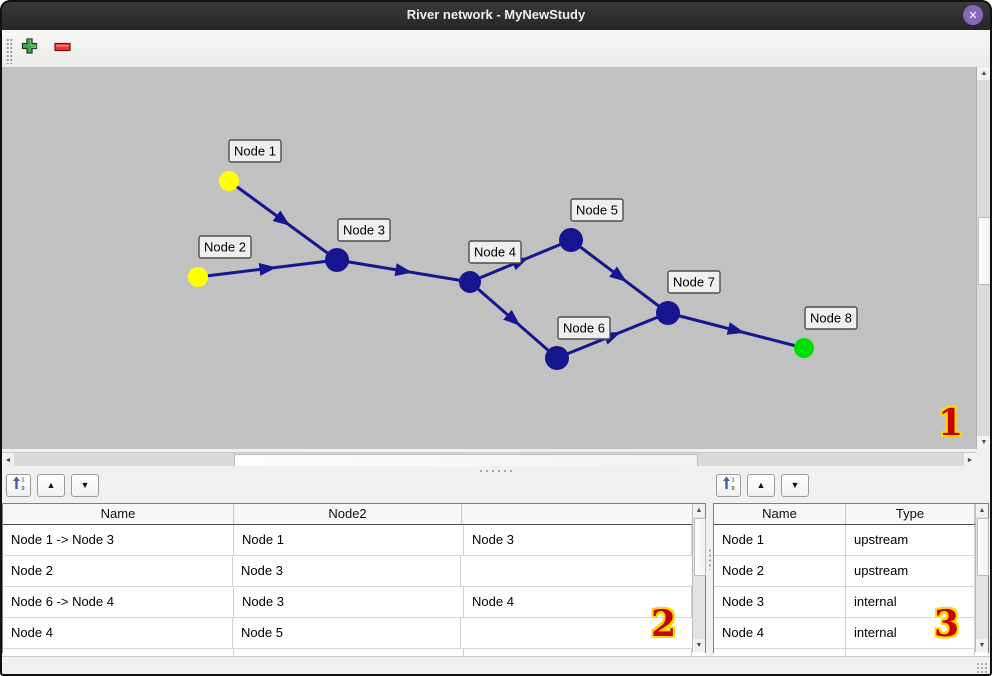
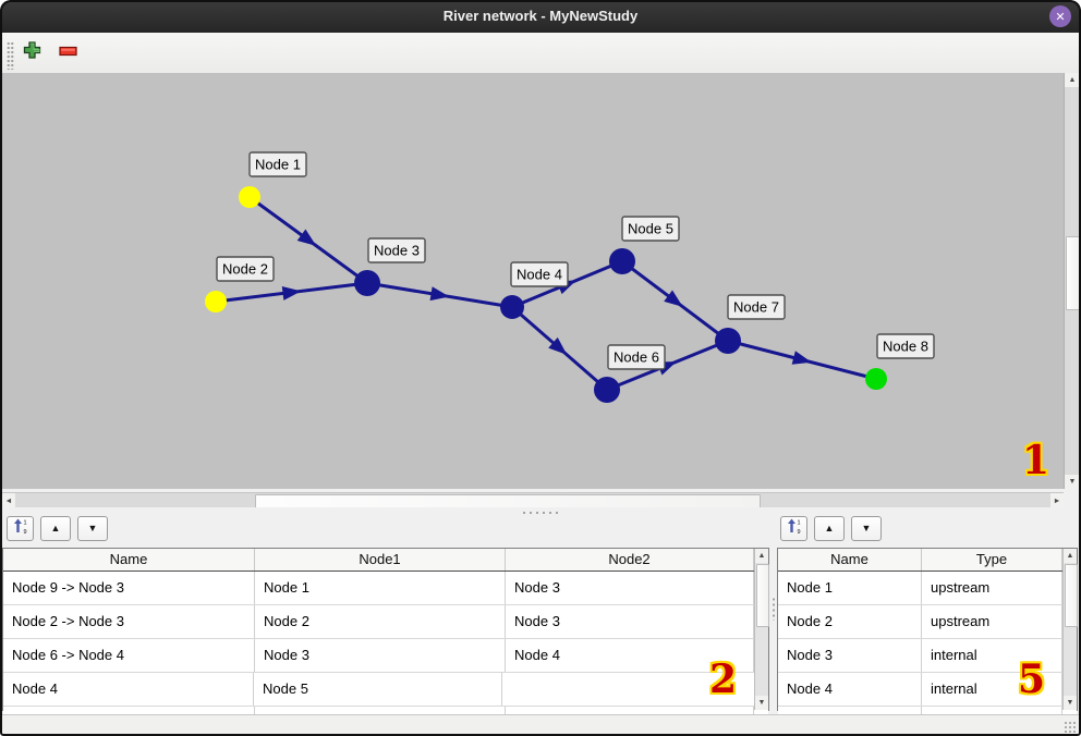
  River network - MyNewStudy
  ✕
  Node 1
  Node 2
  Node 3
  Node 4
  Node 5
  Node 6
  Node 7
  Node 8
  ▲
  ▼
  ▲
  ▼
  Name
+ Node1
  Node2
- Node 1 -> Node 3
+ Node 9 -> Node 3
  Node 1
  Node 3
+ Node 2 -> Node 3
  Node 2
  Node 3
  Node 6 -> Node 4
  Node 3
  Node 4
  Node 4
  Node 5
  Name
  Type
  Node 1
  upstream
  Node 2
  upstream
  Node 3
  internal
  Node 4
  internal
  1
  2
- 3
+ 5
